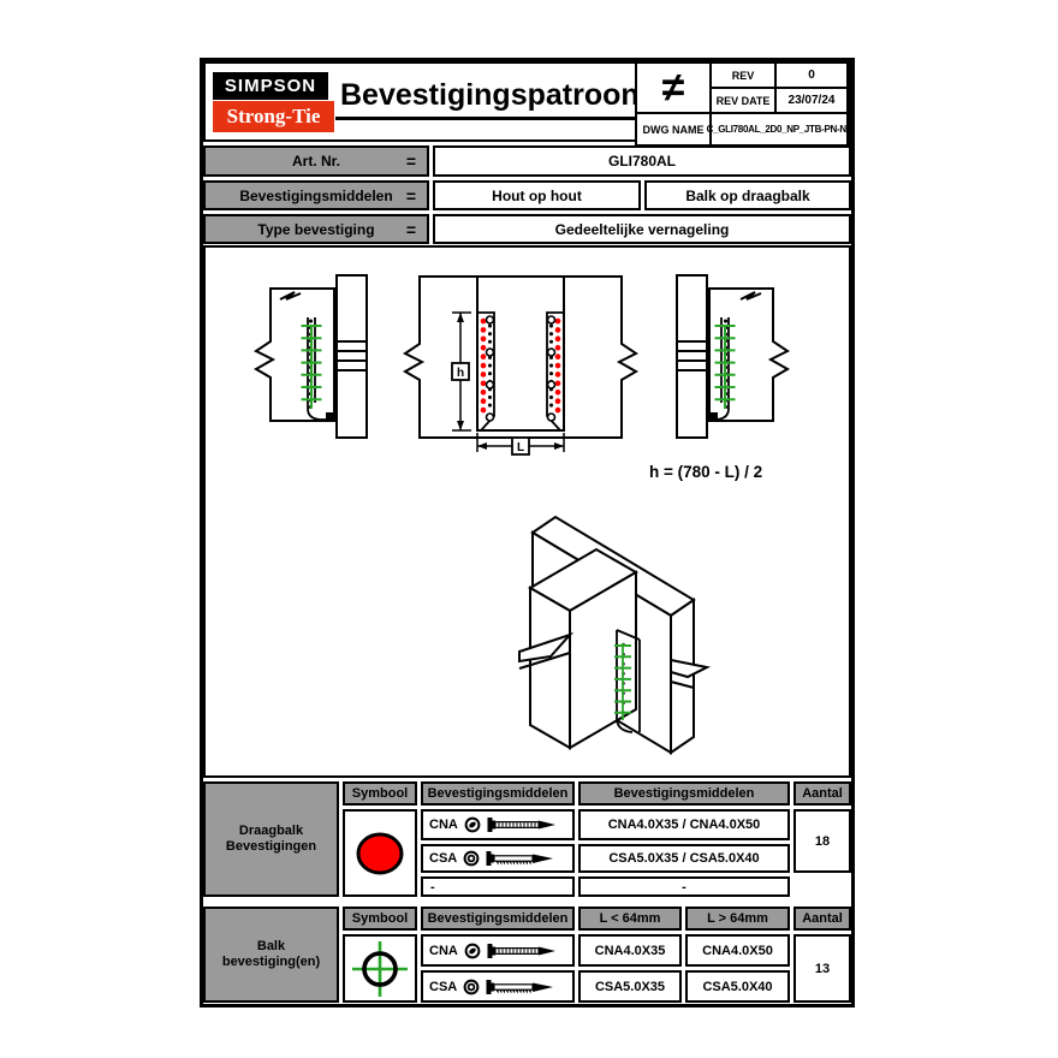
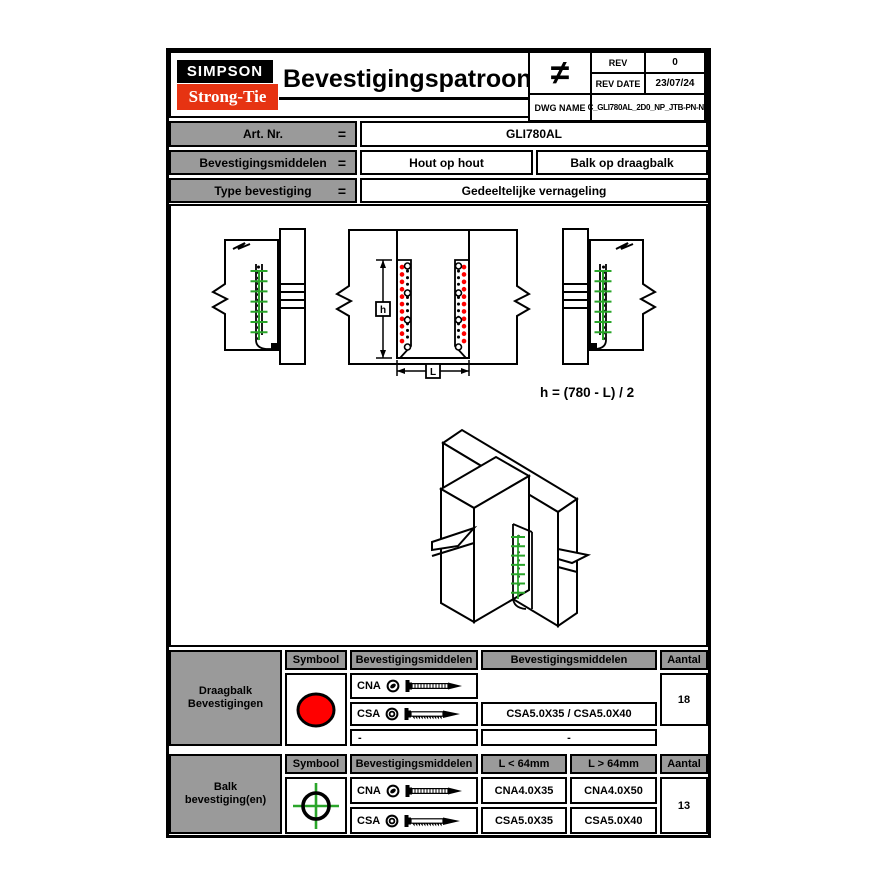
  SIMPSON
  Strong-Tie
  Bevestigingspatroon
  ≠
  REV
  0
  REV DATE
  23/07/24
  DWG NAME
  C_GLI780AL_2D0_NP_JTB-PN-NL
  Art. Nr.
  =
  GLI780AL
  Bevestigingsmiddelen
  =
  Hout op hout
  Balk op draagbalk
  Type bevestiging
  =
  Gedeeltelijke vernageling
  h
  L
  h = (780 - L) / 2
  Draagbalk
  Bevestigingen
  Symbool
  Bevestigingsmiddelen
  Bevestigingsmiddelen
  Aantal
  CNA
- CNA4.0X35 / CNA4.0X50
  CSA
  CSA5.0X35 / CSA5.0X40
  -
  -
  18
  Balk
  bevestiging(en)
  Symbool
  Bevestigingsmiddelen
  L < 64mm
  L > 64mm
  Aantal
  CNA
  CNA4.0X35
  CNA4.0X50
  CSA
  CSA5.0X35
  CSA5.0X40
  13
